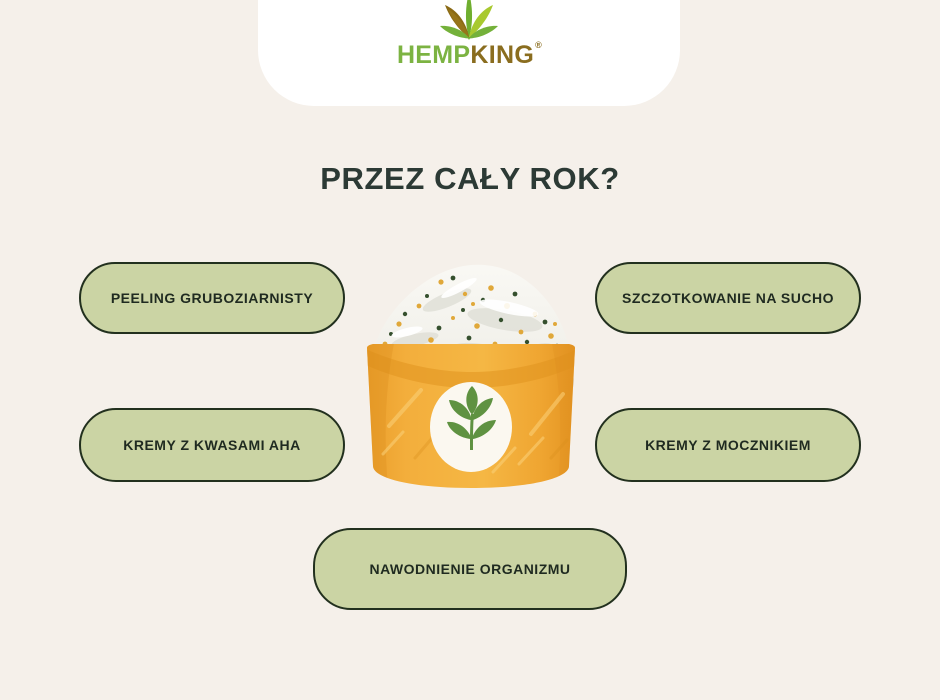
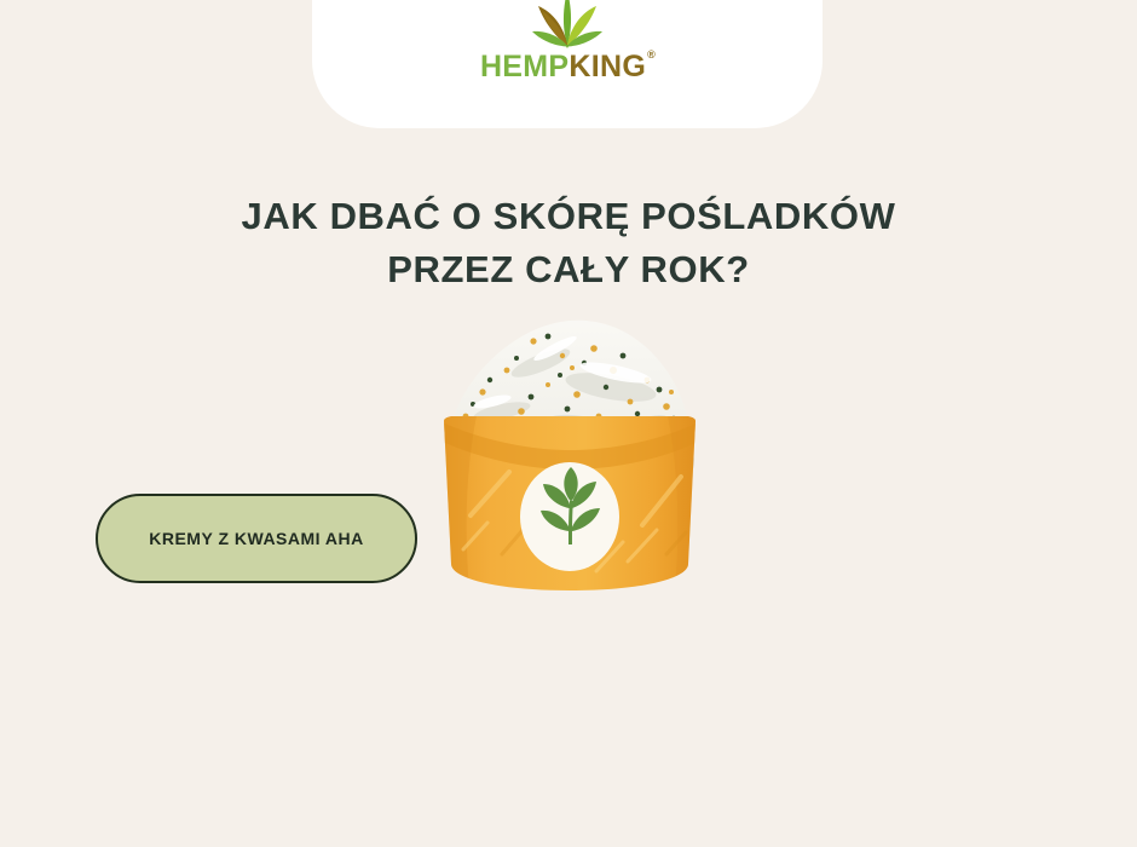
  HEMPKING®
+ JAK DBAĆ O SKÓRĘ POŚLADKÓW
  PRZEZ CAŁY ROK?
- PEELING GRUBOZIARNISTY
- SZCZOTKOWANIE NA SUCHO
  KREMY Z KWASAMI AHA
- KREMY Z MOCZNIKIEM
- NAWODNIENIE ORGANIZMU
